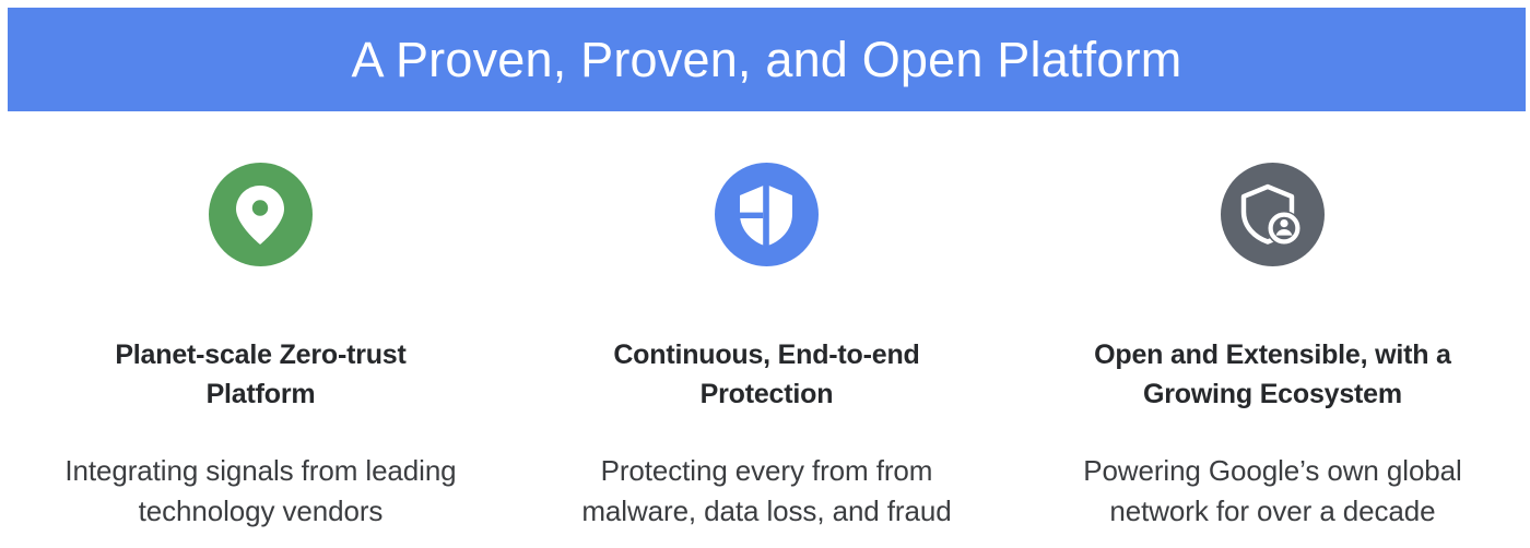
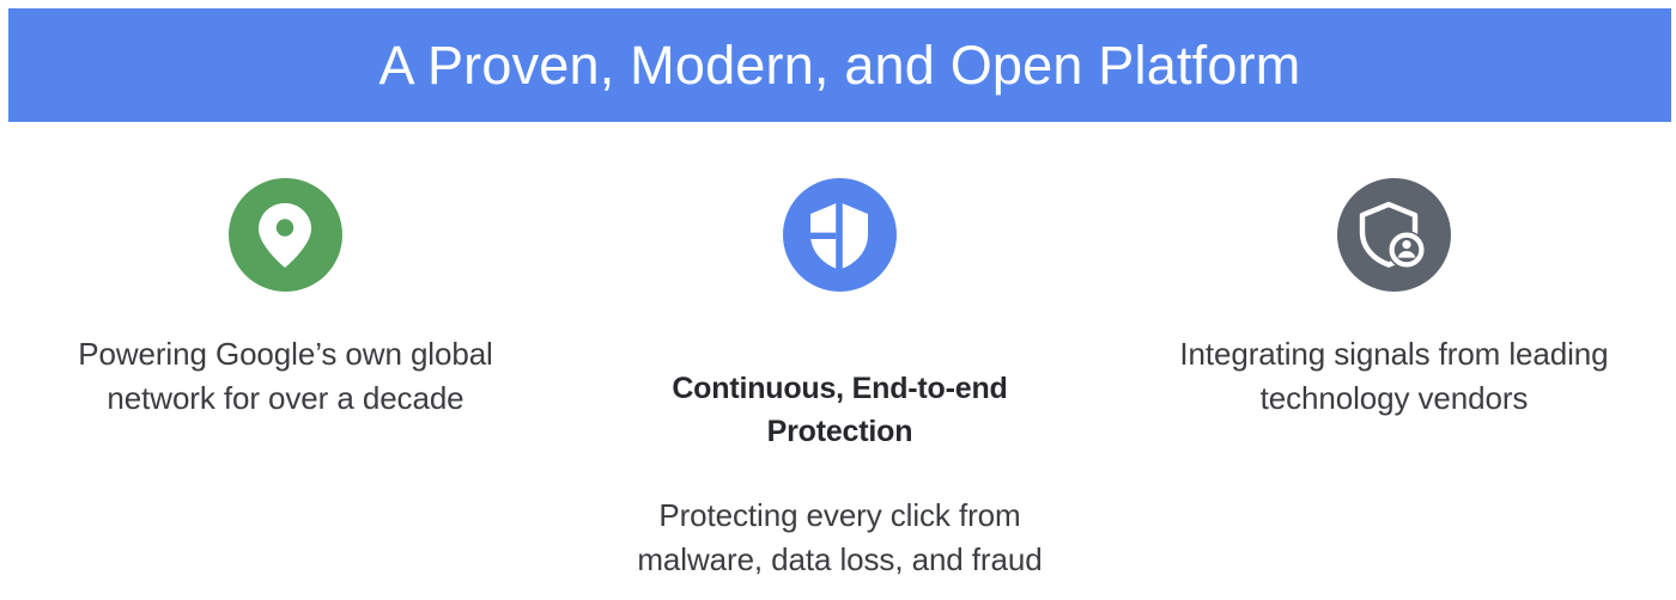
- A Proven, Proven, and Open Platform
+ A Proven, Modern, and Open Platform
- Planet-scale Zero-trust Platform
- Integrating signals from leading technology vendors
+ Powering Google’s own global network for over a decade
  Continuous, End-to-end Protection
- Protecting every from from malware, data loss, and fraud
+ Protecting every click from malware, data loss, and fraud
- Open and Extensible, with a Growing Ecosystem
- Powering Google’s own global network for over a decade
+ Integrating signals from leading technology vendors
